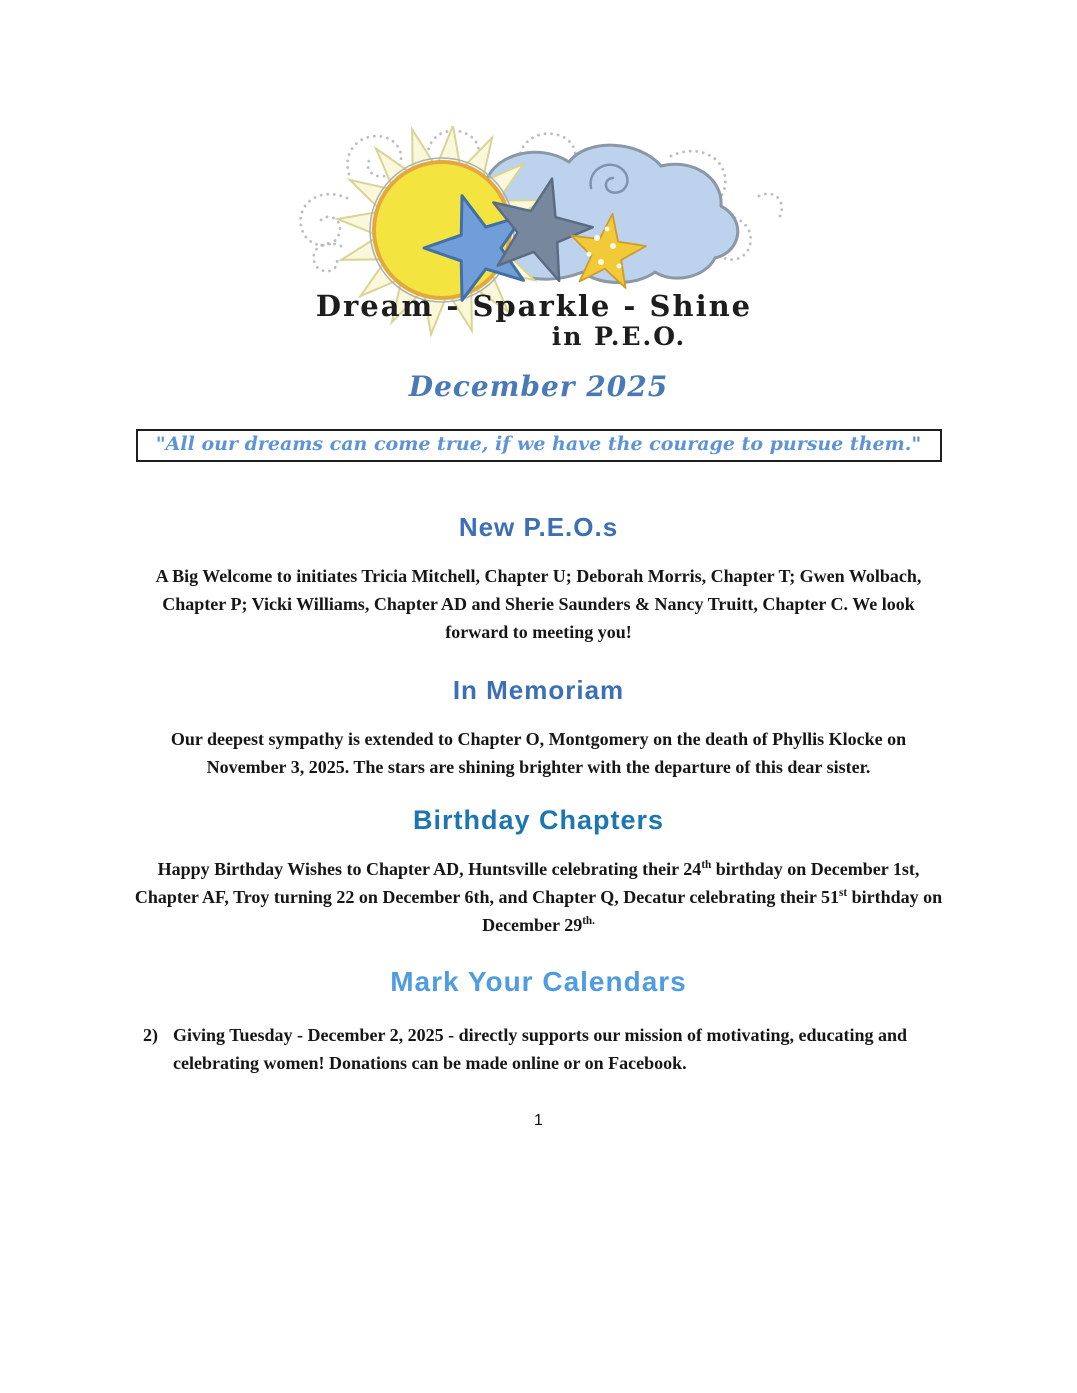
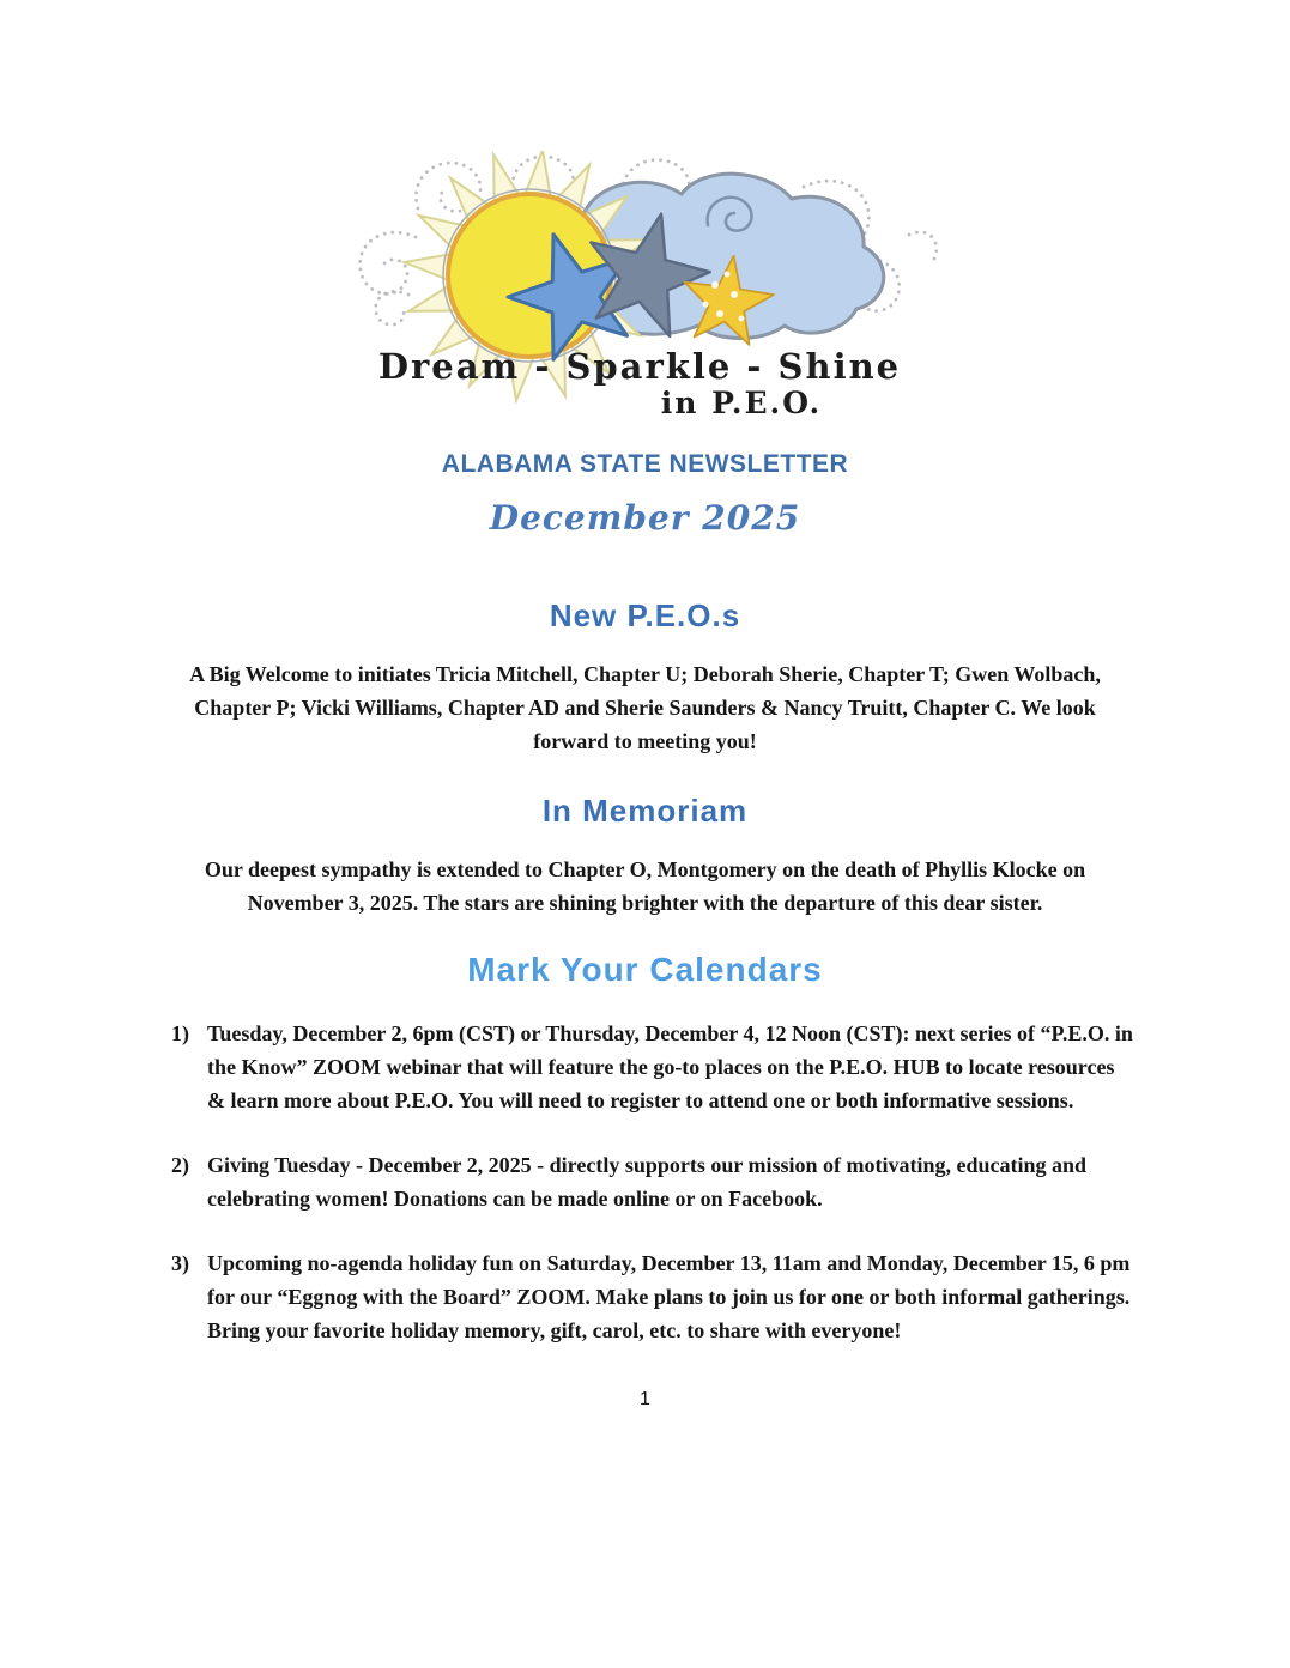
  Dream - Sparkle - Shine
  in P.E.O.
+ ALABAMA STATE NEWSLETTER
  December 2025
- "All our dreams can come true, if we have the courage to pursue them."
  New P.E.O.s
- A Big Welcome to initiates Tricia Mitchell, Chapter U; Deborah Morris, Chapter T; Gwen Wolbach, Chapter P; Vicki Williams, Chapter AD and Sherie Saunders & Nancy Truitt, Chapter C. We look forward to meeting you!
+ A Big Welcome to initiates Tricia Mitchell, Chapter U; Deborah Sherie, Chapter T; Gwen Wolbach, Chapter P; Vicki Williams, Chapter AD and Sherie Saunders & Nancy Truitt, Chapter C. We look forward to meeting you!
  In Memoriam
  Our deepest sympathy is extended to Chapter O, Montgomery on the death of Phyllis Klocke on November 3, 2025. The stars are shining brighter with the departure of this dear sister.
- Birthday Chapters
- Happy Birthday Wishes to Chapter AD, Huntsville celebrating their 24th birthday on December 1st, Chapter AF, Troy turning 22 on December 6th, and Chapter Q, Decatur celebrating their 51st birthday on December 29th.
  Mark Your Calendars
+ 1)
+ Tuesday, December 2, 6pm (CST) or Thursday, December 4, 12 Noon (CST): next series of “P.E.O. in the Know” ZOOM webinar that will feature the go-to places on the P.E.O. HUB to locate resources & learn more about P.E.O. You will need to register to attend one or both informative sessions.
  2)
  Giving Tuesday - December 2, 2025 - directly supports our mission of motivating, educating and celebrating women! Donations can be made online or on Facebook.
+ 3)
+ Upcoming no-agenda holiday fun on Saturday, December 13, 11am and Monday, December 15, 6 pm for our “Eggnog with the Board” ZOOM. Make plans to join us for one or both informal gatherings. Bring your favorite holiday memory, gift, carol, etc. to share with everyone!
  1
